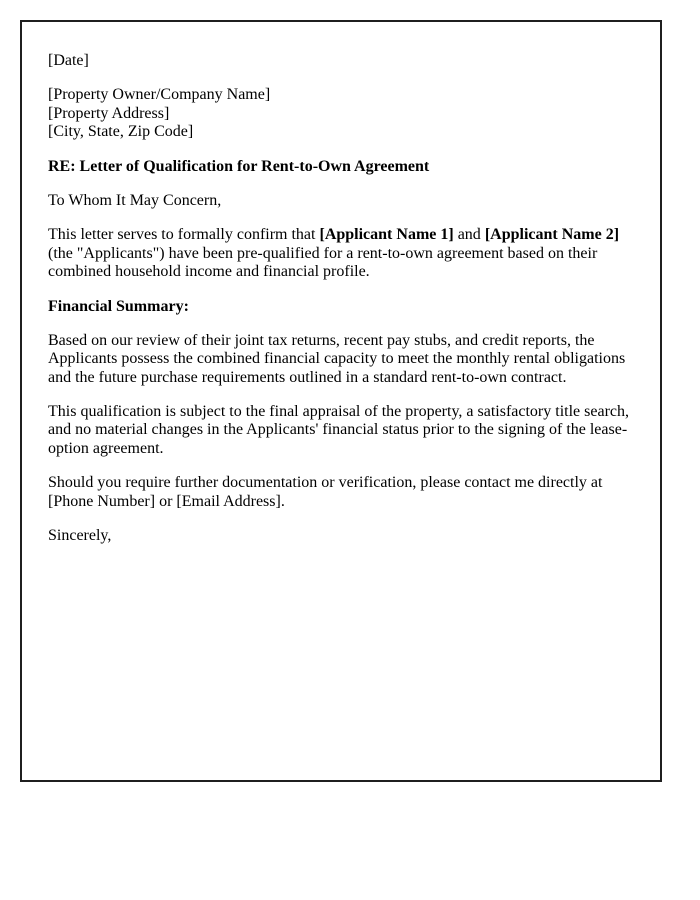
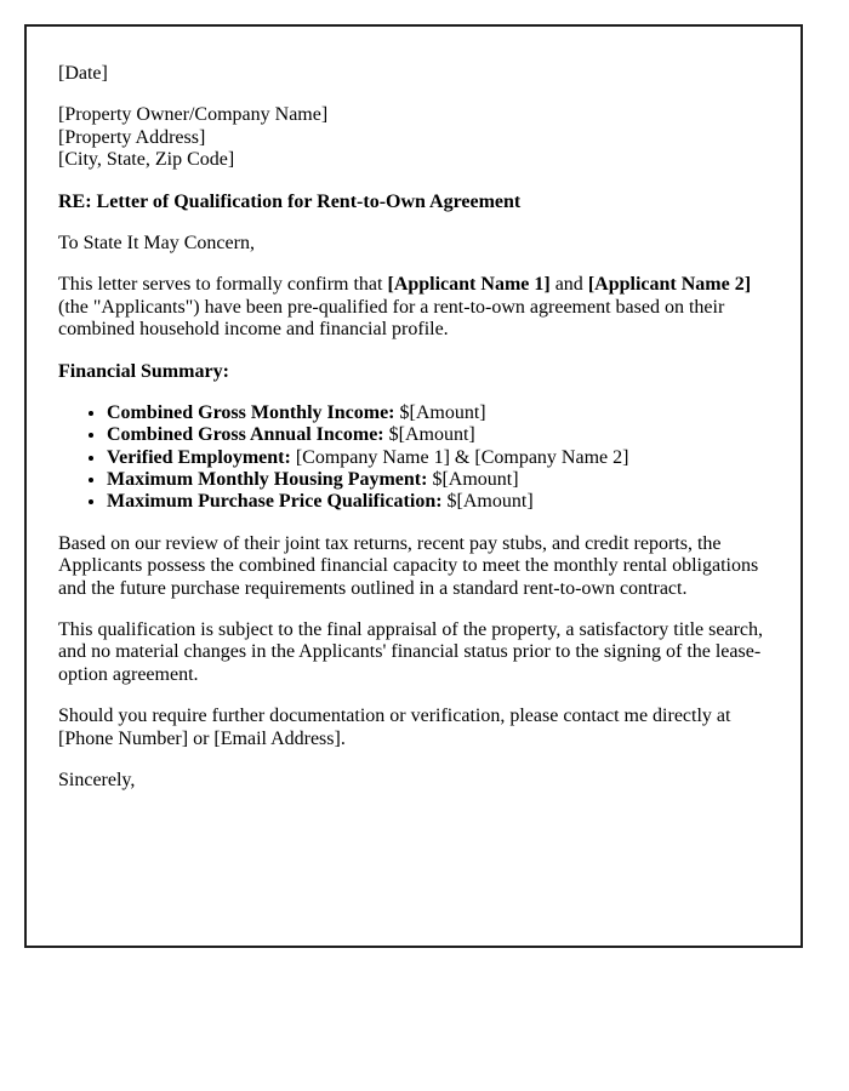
  [Date]
  [Property Owner/Company Name]
  [Property Address]
  [City, State, Zip Code]
  RE: Letter of Qualification for Rent-to-Own Agreement
- To Whom It May Concern,
+ To State It May Concern,
  This letter serves to formally confirm that [Applicant Name 1] and [Applicant Name 2] (the "Applicants") have been pre-qualified for a rent-to-own agreement based on their combined household income and financial profile.
  Financial Summary:
+ Combined Gross Monthly Income: $[Amount]
+ Combined Gross Annual Income: $[Amount]
+ Verified Employment: [Company Name 1] & [Company Name 2]
+ Maximum Monthly Housing Payment: $[Amount]
+ Maximum Purchase Price Qualification: $[Amount]
  Based on our review of their joint tax returns, recent pay stubs, and credit reports, the Applicants possess the combined financial capacity to meet the monthly rental obligations and the future purchase requirements outlined in a standard rent-to-own contract.
  This qualification is subject to the final appraisal of the property, a satisfactory title search, and no material changes in the Applicants' financial status prior to the signing of the lease-option agreement.
  Should you require further documentation or verification, please contact me directly at [Phone Number] or [Email Address].
  Sincerely,
